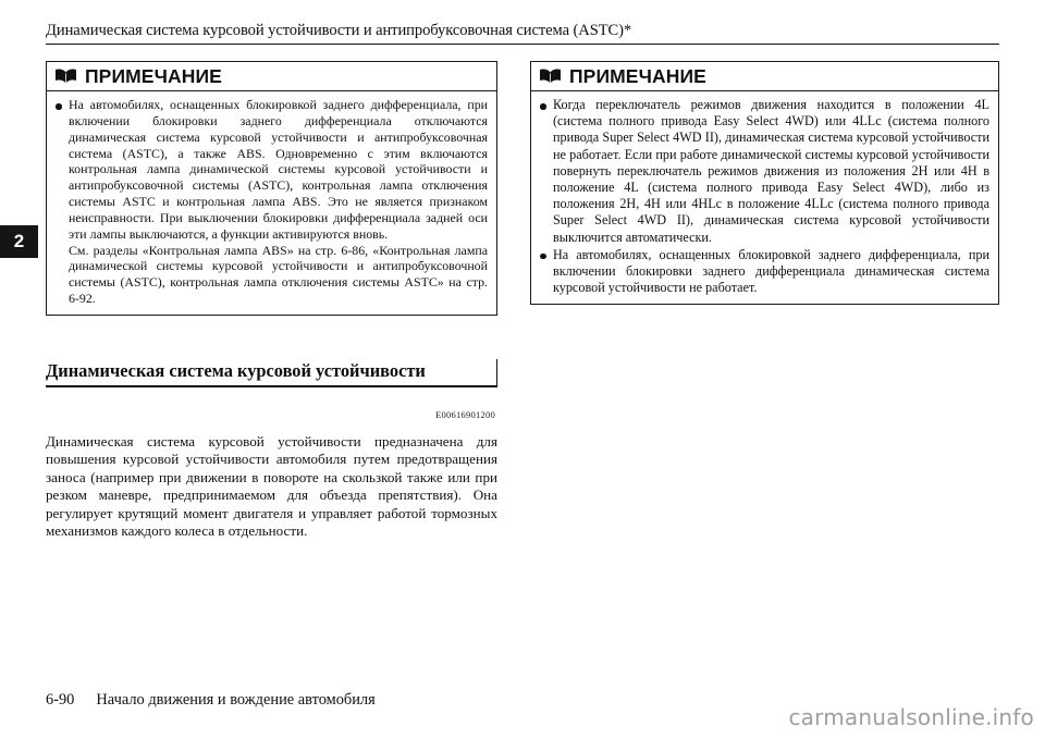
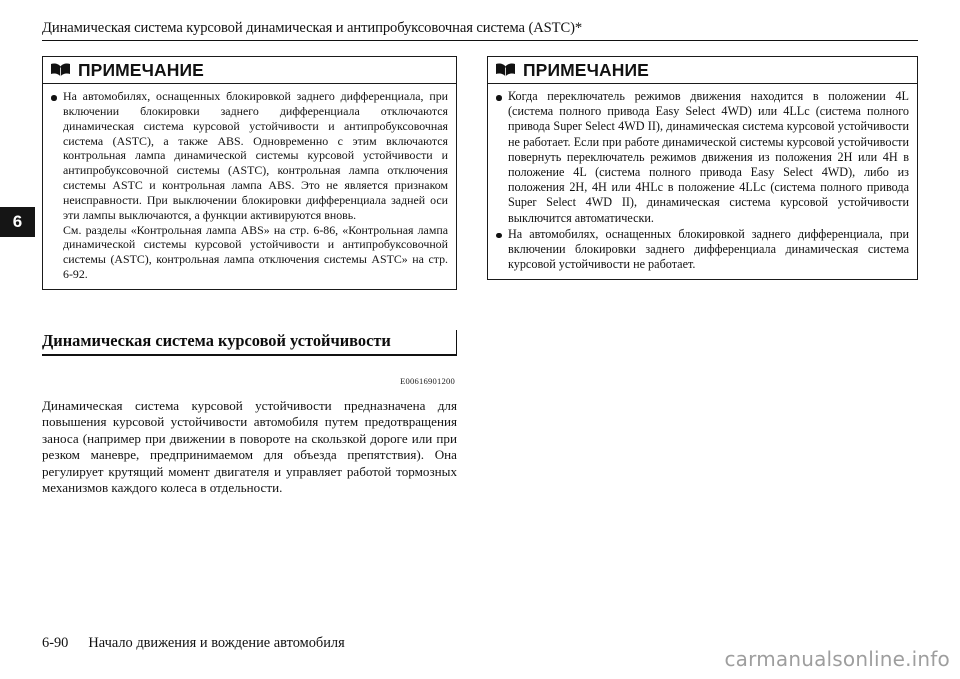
- Динамическая система курсовой устойчивости и антипробуксовочная система (ASTC)*
+ Динамическая система курсовой динамическая и антипробуксовочная система (ASTC)*
- 2
+ 6
  ПРИМЕЧАНИЕ
  На автомобилях, оснащенных блокировкой заднего дифференциала, при включении блокировки заднего дифференциала отключаются динамическая система курсовой устойчивости и антипробуксовочная система (ASTC), а также ABS. Одновременно с этим включаются контрольная лампа динамической системы курсовой устойчивости и антипробуксовочной системы (ASTC), контрольная лампа отключения системы ASTC и контрольная лампа ABS. Это не является признаком неисправности. При выключении блокировки дифференциала задней оси эти лампы выключаются, а функции активируются вновь.
  См. разделы «Контрольная лампа ABS» на стр. 6-86, «Контрольная лампа динамической системы курсовой устойчивости и антипробуксовочной системы (ASTC), контрольная лампа отключения системы ASTC» на стр. 6-92.
  Динамическая система курсовой устойчивости
  E00616901200
- Динамическая система курсовой устойчивости предназначена для повышения курсовой устойчивости автомобиля путем предотвращения заноса (например при движении в повороте на скользкой также или при резком маневре, предпринимаемом для объезда препятствия). Она регулирует крутящий момент двигателя и управляет работой тормозных механизмов каждого колеса в отдельности.
+ Динамическая система курсовой устойчивости предназначена для повышения курсовой устойчивости автомобиля путем предотвращения заноса (например при движении в повороте на скользкой дороге или при резком маневре, предпринимаемом для объезда препятствия). Она регулирует крутящий момент двигателя и управляет работой тормозных механизмов каждого колеса в отдельности.
  ПРИМЕЧАНИЕ
  Когда переключатель режимов движения находится в положении 4L (система полного привода Easy Select 4WD) или 4LLc (система полного привода Super Select 4WD II), динамическая система курсовой устойчивости не работает. Если при работе динамической системы курсовой устойчивости повернуть переключатель режимов движения из положения 2H или 4H в положение 4L (система полного привода Easy Select 4WD), либо из положения 2H, 4H или 4HLc в положение 4LLc (система полного привода Super Select 4WD II), динамическая система курсовой устойчивости выключится автоматически.
  На автомобилях, оснащенных блокировкой заднего дифференциала, при включении блокировки заднего дифференциала динамическая система курсовой устойчивости не работает.
  6-90
  Начало движения и вождение автомобиля
  carmanualsonline.info
